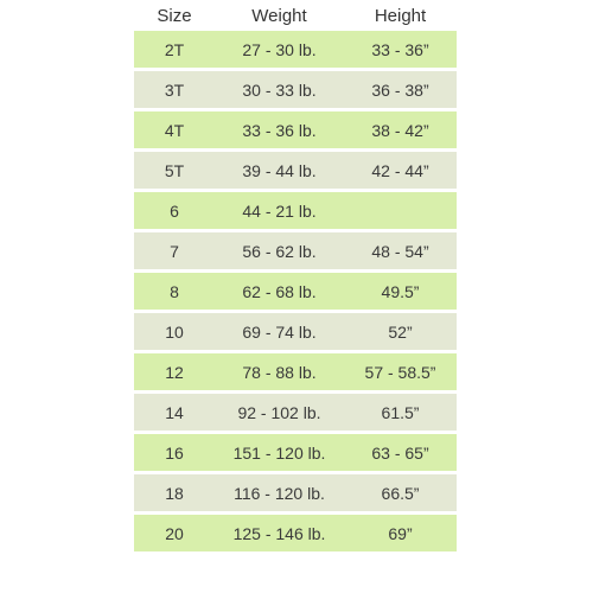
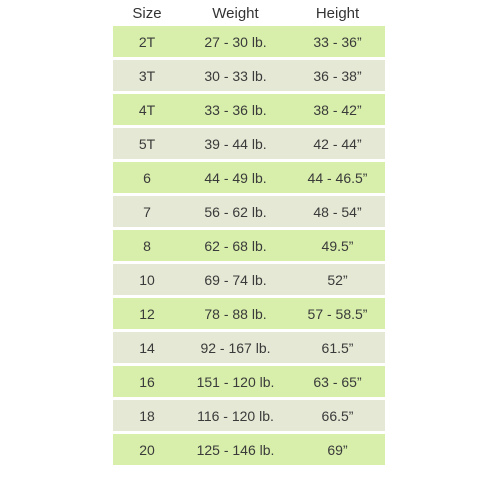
  Size
  Weight
  Height
  2T
  27 - 30 lb.
  33 - 36”
  3T
  30 - 33 lb.
  36 - 38”
  4T
  33 - 36 lb.
  38 - 42”
  5T
  39 - 44 lb.
  42 - 44”
  6
- 44 - 21 lb.
+ 44 - 49 lb.
+ 44 - 46.5”
  7
  56 - 62 lb.
  48 - 54”
  8
  62 - 68 lb.
  49.5”
  10
  69 - 74 lb.
  52”
  12
  78 - 88 lb.
  57 - 58.5”
  14
- 92 - 102 lb.
+ 92 - 167 lb.
  61.5”
  16
  151 - 120 lb.
  63 - 65”
  18
  116 - 120 lb.
  66.5”
  20
  125 - 146 lb.
  69”
